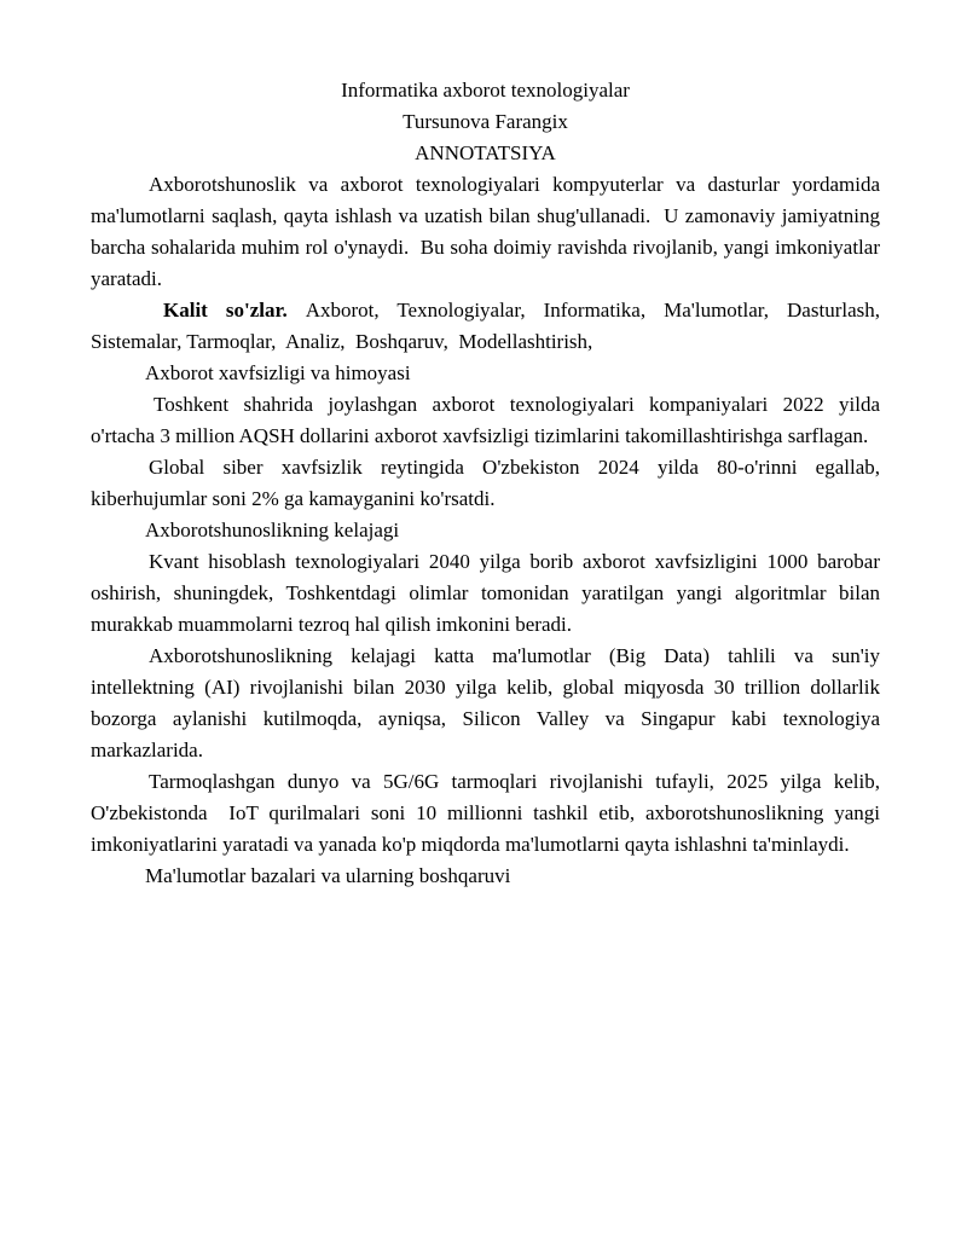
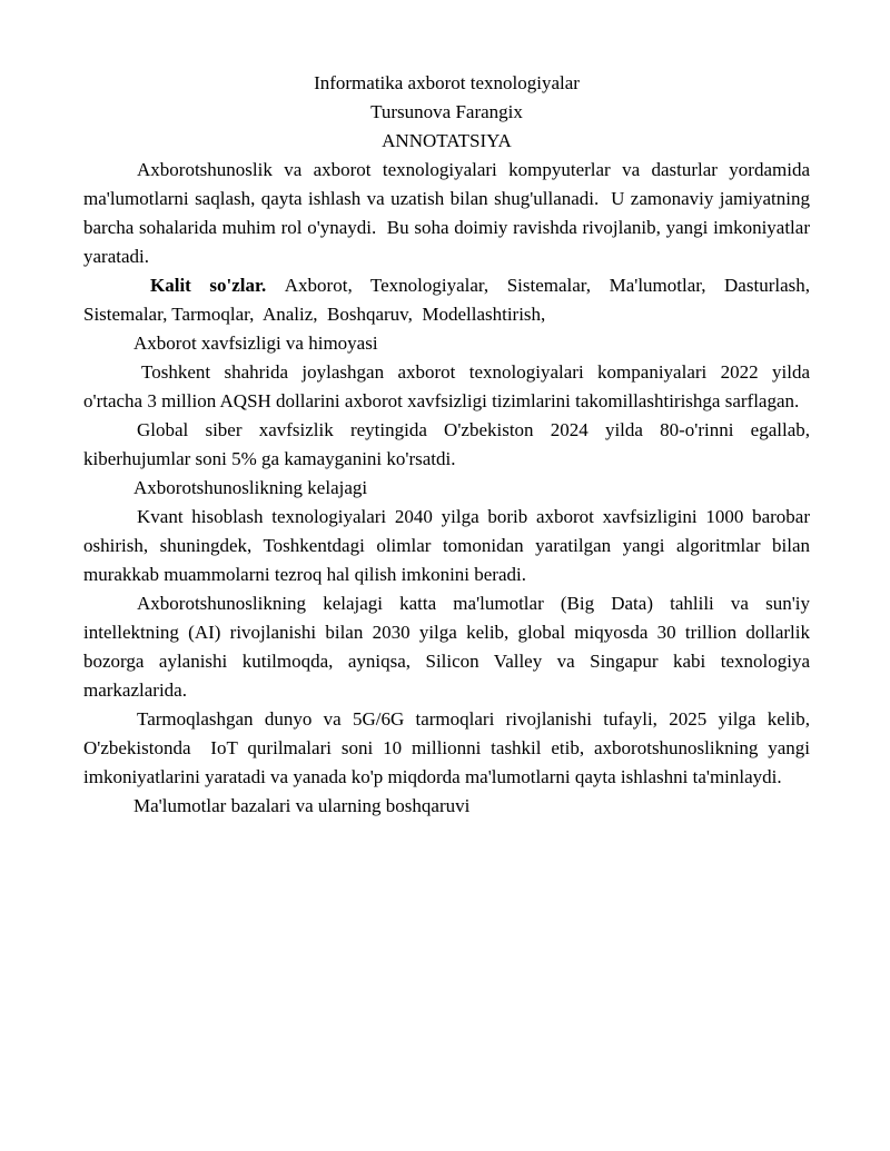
  Informatika axborot texnologiyalar
  Tursunova Farangix
  ANNOTATSIYA
  Axborotshunoslik va axborot texnologiyalari kompyuterlar va dasturlar yordamida ma'lumotlarni saqlash, qayta ishlash va uzatish bilan shug'ullanadi. U zamonaviy jamiyatning barcha sohalarida muhim rol o'ynaydi. Bu soha doimiy ravishda rivojlanib, yangi imkoniyatlar yaratadi.
- Kalit so'zlar. Axborot, Texnologiyalar, Informatika, Ma'lumotlar, Dasturlash, Sistemalar, Tarmoqlar, Analiz, Boshqaruv, Modellashtirish,
+ Kalit so'zlar. Axborot, Texnologiyalar, Sistemalar, Ma'lumotlar, Dasturlash, Sistemalar, Tarmoqlar, Analiz, Boshqaruv, Modellashtirish,
  Axborot xavfsizligi va himoyasi
  Toshkent shahrida joylashgan axborot texnologiyalari kompaniyalari 2022 yilda o'rtacha 3 million AQSH dollarini axborot xavfsizligi tizimlarini takomillashtirishga sarflagan.
- Global siber xavfsizlik reytingida O'zbekiston 2024 yilda 80-o'rinni egallab, kiberhujumlar soni 2% ga kamayganini ko'rsatdi.
+ Global siber xavfsizlik reytingida O'zbekiston 2024 yilda 80-o'rinni egallab, kiberhujumlar soni 5% ga kamayganini ko'rsatdi.
  Axborotshunoslikning kelajagi
  Kvant hisoblash texnologiyalari 2040 yilga borib axborot xavfsizligini 1000 barobar oshirish, shuningdek, Toshkentdagi olimlar tomonidan yaratilgan yangi algoritmlar bilan murakkab muammolarni tezroq hal qilish imkonini beradi.
  Axborotshunoslikning kelajagi katta ma'lumotlar (Big Data) tahlili va sun'iy intellektning (AI) rivojlanishi bilan 2030 yilga kelib, global miqyosda 30 trillion dollarlik bozorga aylanishi kutilmoqda, ayniqsa, Silicon Valley va Singapur kabi texnologiya markazlarida.
  Tarmoqlashgan dunyo va 5G/6G tarmoqlari rivojlanishi tufayli, 2025 yilga kelib, O'zbekistonda IoT qurilmalari soni 10 millionni tashkil etib, axborotshunoslikning yangi imkoniyatlarini yaratadi va yanada ko'p miqdorda ma'lumotlarni qayta ishlashni ta'minlaydi.
  Ma'lumotlar bazalari va ularning boshqaruvi
